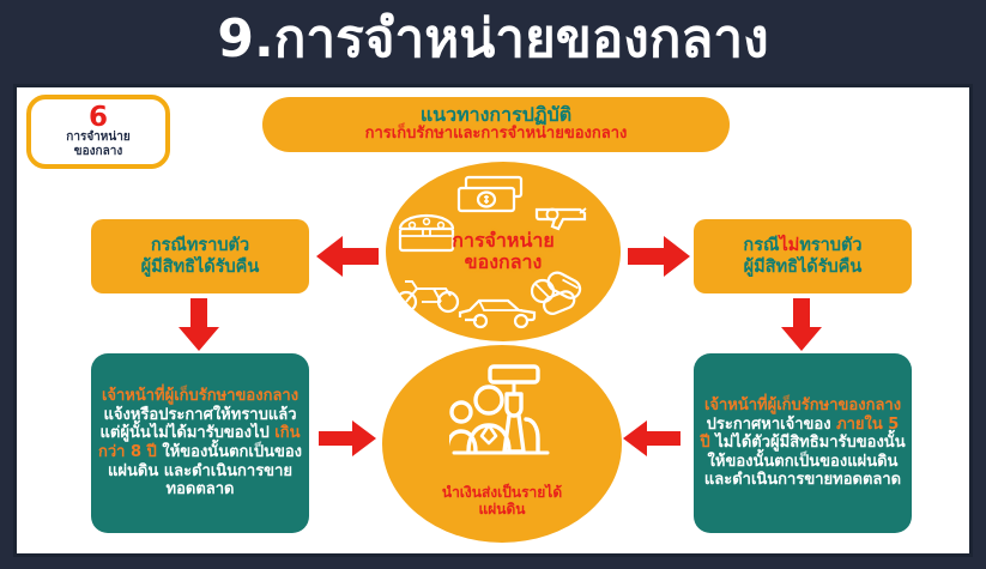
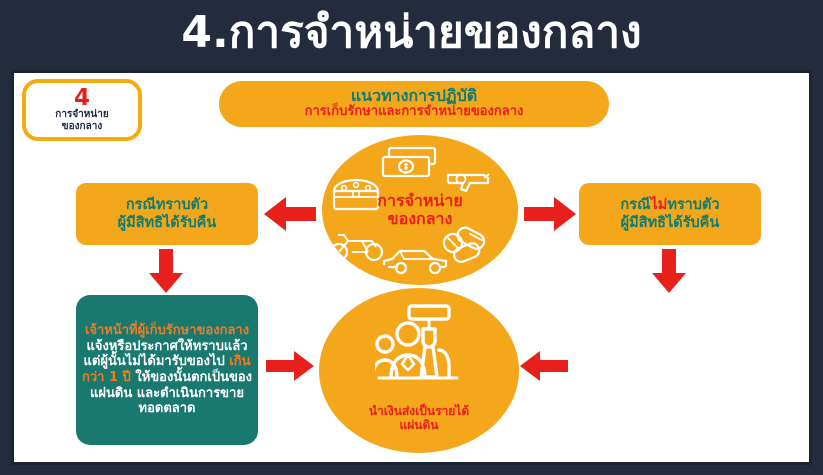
- 9.การจำหน่ายของกลาง
+ 4.การจำหน่ายของกลาง
- 6
+ 4
  การจำหน่าย
  ของกลาง
  แนวทางการปฏิบัติ
  การเก็บรักษาและการจำหน่ายของกลาง
  การจำหน่าย
  ของกลาง
  กรณีทราบตัว
  ผู้มีสิทธิได้รับคืน
  กรณีไม่ทราบตัว
  ผู้มีสิทธิได้รับคืน
- เจ้าหน้าที่ผู้เก็บรักษาของกลาง แจ้งหรือประกาศให้ทราบแล้วแต่ผู้นั้นไม่ได้มารับของไป เกินกว่า 8 ปี ให้ของนั้นตกเป็นของแผ่นดิน และดำเนินการขายทอดตลาด
+ เจ้าหน้าที่ผู้เก็บรักษาของกลาง แจ้งหรือประกาศให้ทราบแล้วแต่ผู้นั้นไม่ได้มารับของไป เกินกว่า 1 ปี ให้ของนั้นตกเป็นของแผ่นดิน และดำเนินการขายทอดตลาด
- เจ้าหน้าที่ผู้เก็บรักษาของกลาง ประกาศหาเจ้าของ ภายใน 5 ปี ไม่ได้ตัวผู้มีสิทธิมารับของนั้น ให้ของนั้นตกเป็นของแผ่นดิน และดำเนินการขายทอดตลาด
  นำเงินส่งเป็นรายได้
  แผ่นดิน
